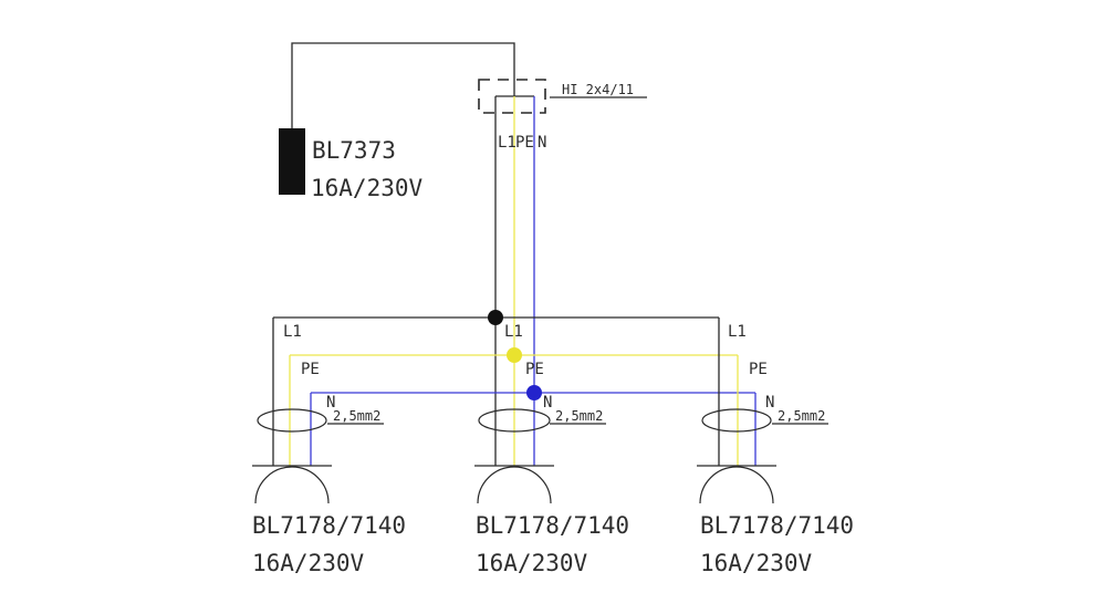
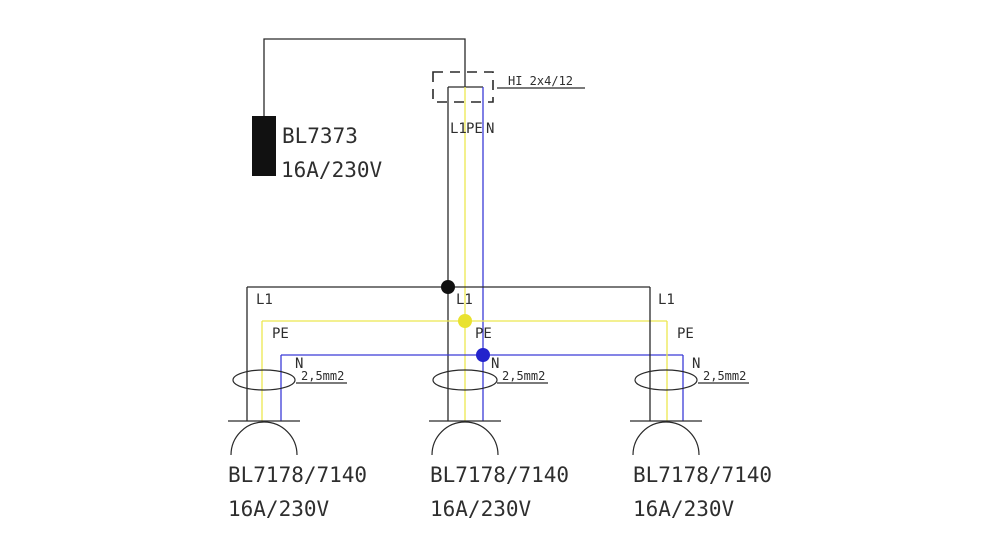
- HI 2x4/11
+ HI 2x4/12
  L1
  PE
  N
  L1
  PE
  N
  2,5mm2
  BL7178/7140
  16A/230V
  L1
  PE
  N
  2,5mm2
  BL7178/7140
  16A/230V
  L1
  PE
  N
  2,5mm2
  BL7178/7140
  16A/230V
  BL7373
  16A/230V
